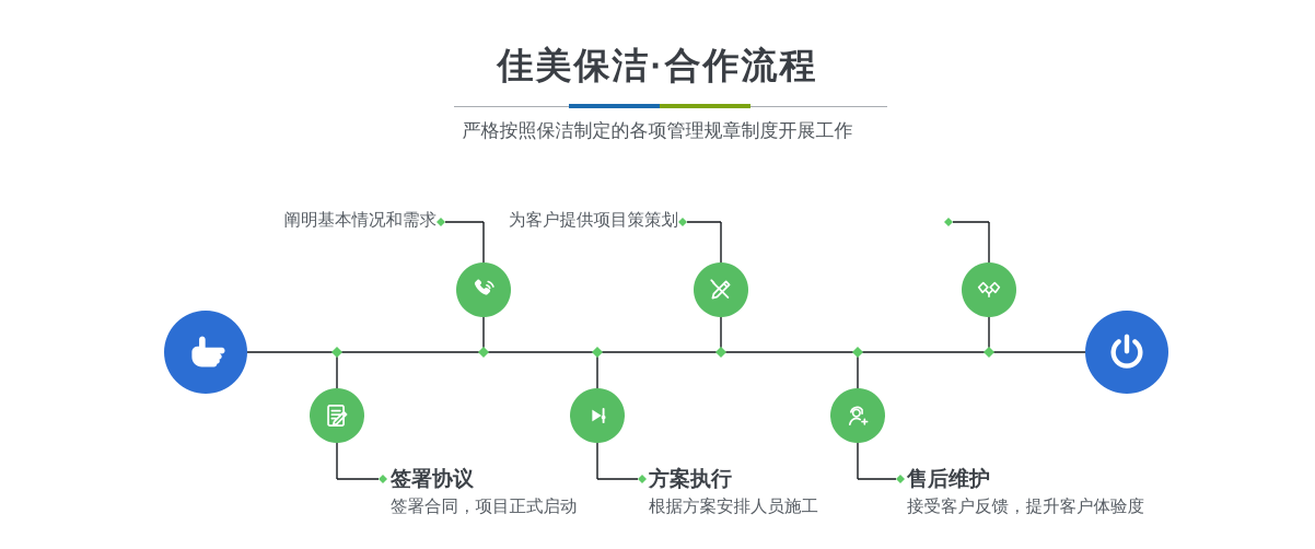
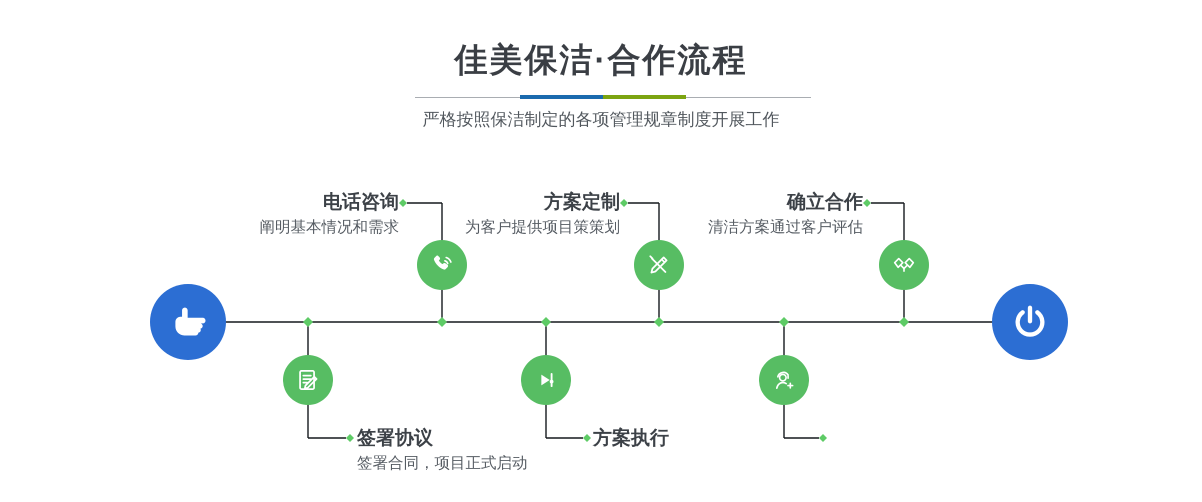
  佳美保洁·合作流程
  严格按照保洁制定的各项管理规章制度开展工作
+ 电话咨询
  阐明基本情况和需求
+ 方案定制
  为客户提供项目策策划
+ 确立合作
+ 清洁方案通过客户评估
  签署协议
  签署合同，项目正式启动
  方案执行
- 根据方案安排人员施工
- 售后维护
- 接受客户反馈，提升客户体验度
